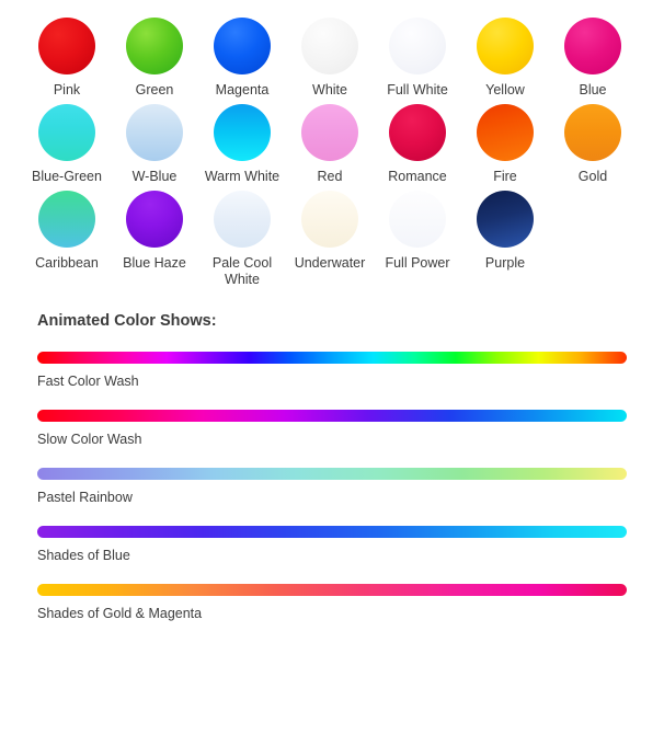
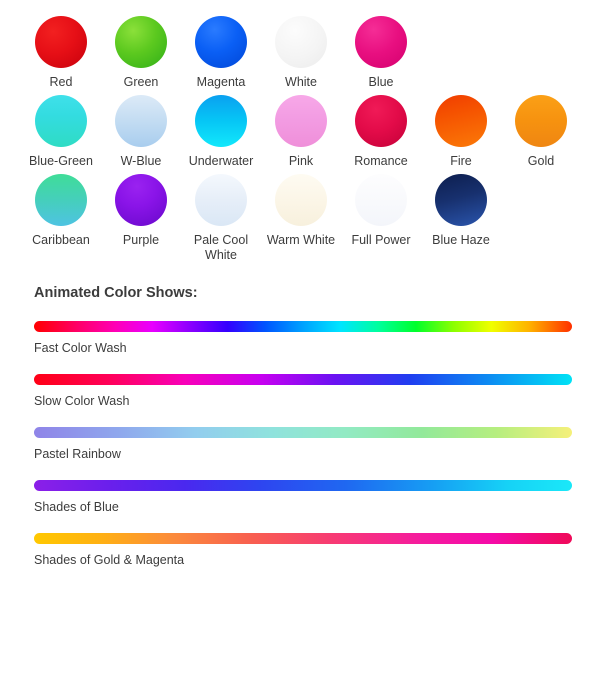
- Pink
+ Red
  Green
  Magenta
  White
- Full White
- Yellow
  Blue
  Blue-Green
  W-Blue
- Warm White
+ Underwater
- Red
+ Pink
  Romance
  Fire
  Gold
  Caribbean
- Blue Haze
+ Purple
  Pale Cool White
- Underwater
+ Warm White
  Full Power
- Purple
+ Blue Haze
  Animated Color Shows:
  Fast Color Wash
  Slow Color Wash
  Pastel Rainbow
  Shades of Blue
  Shades of Gold & Magenta
